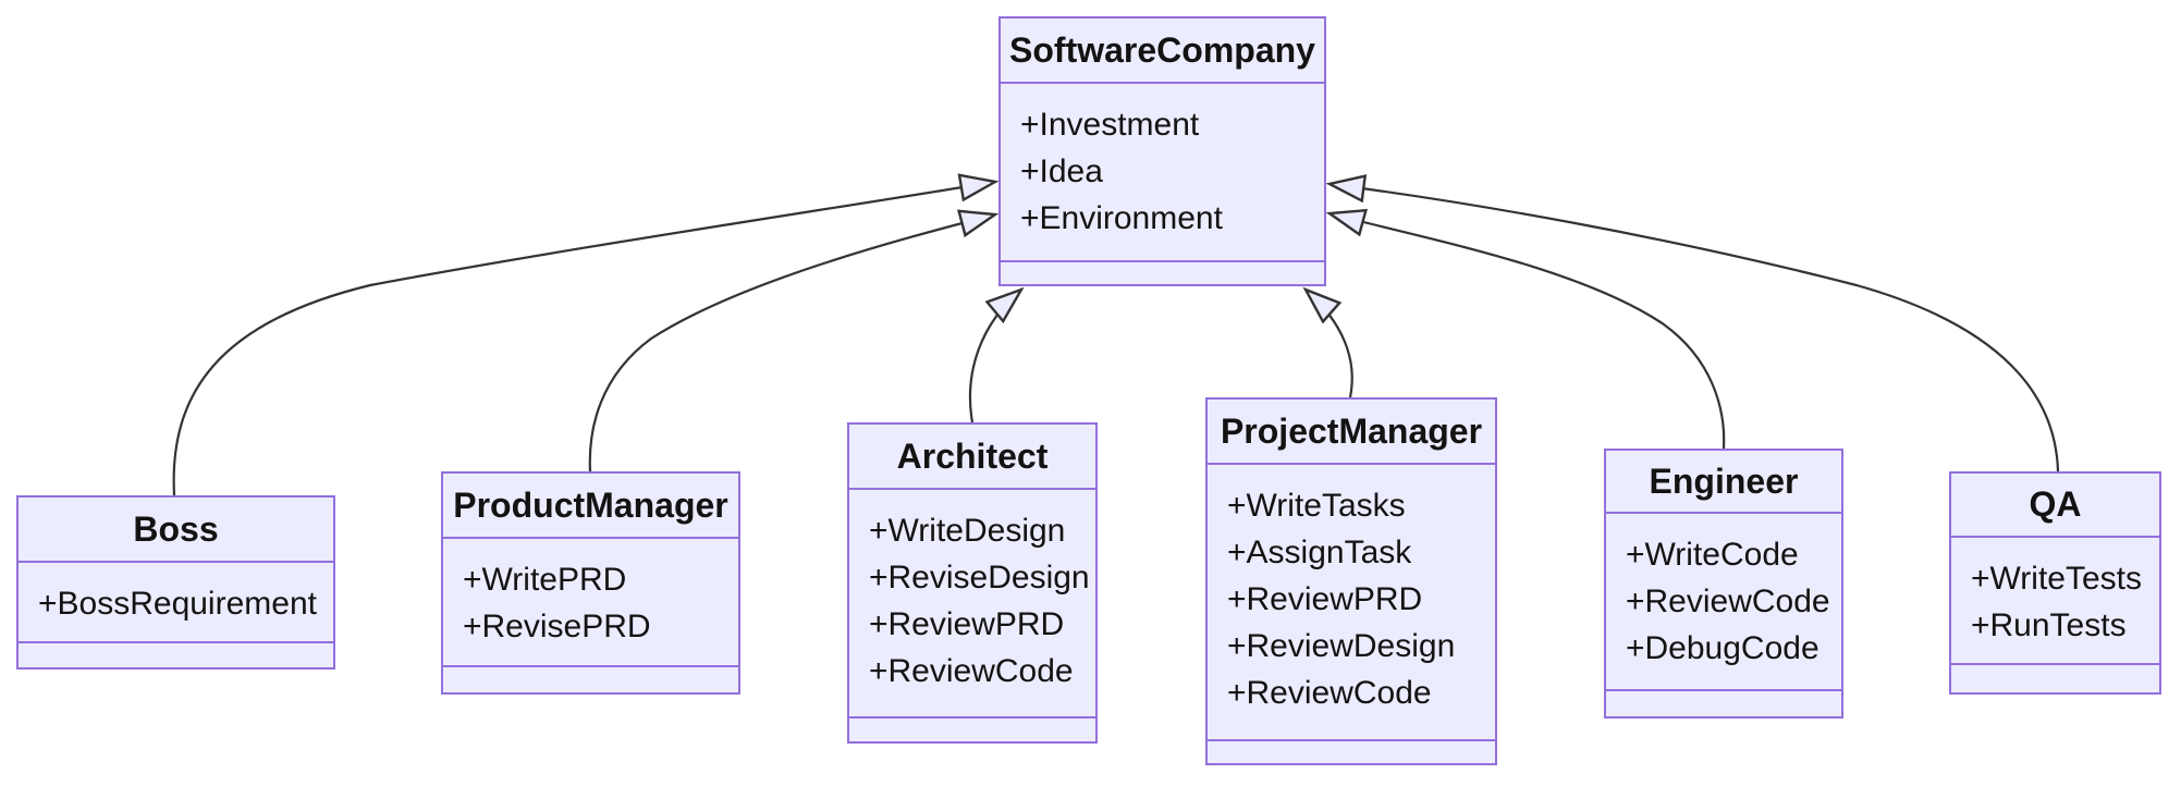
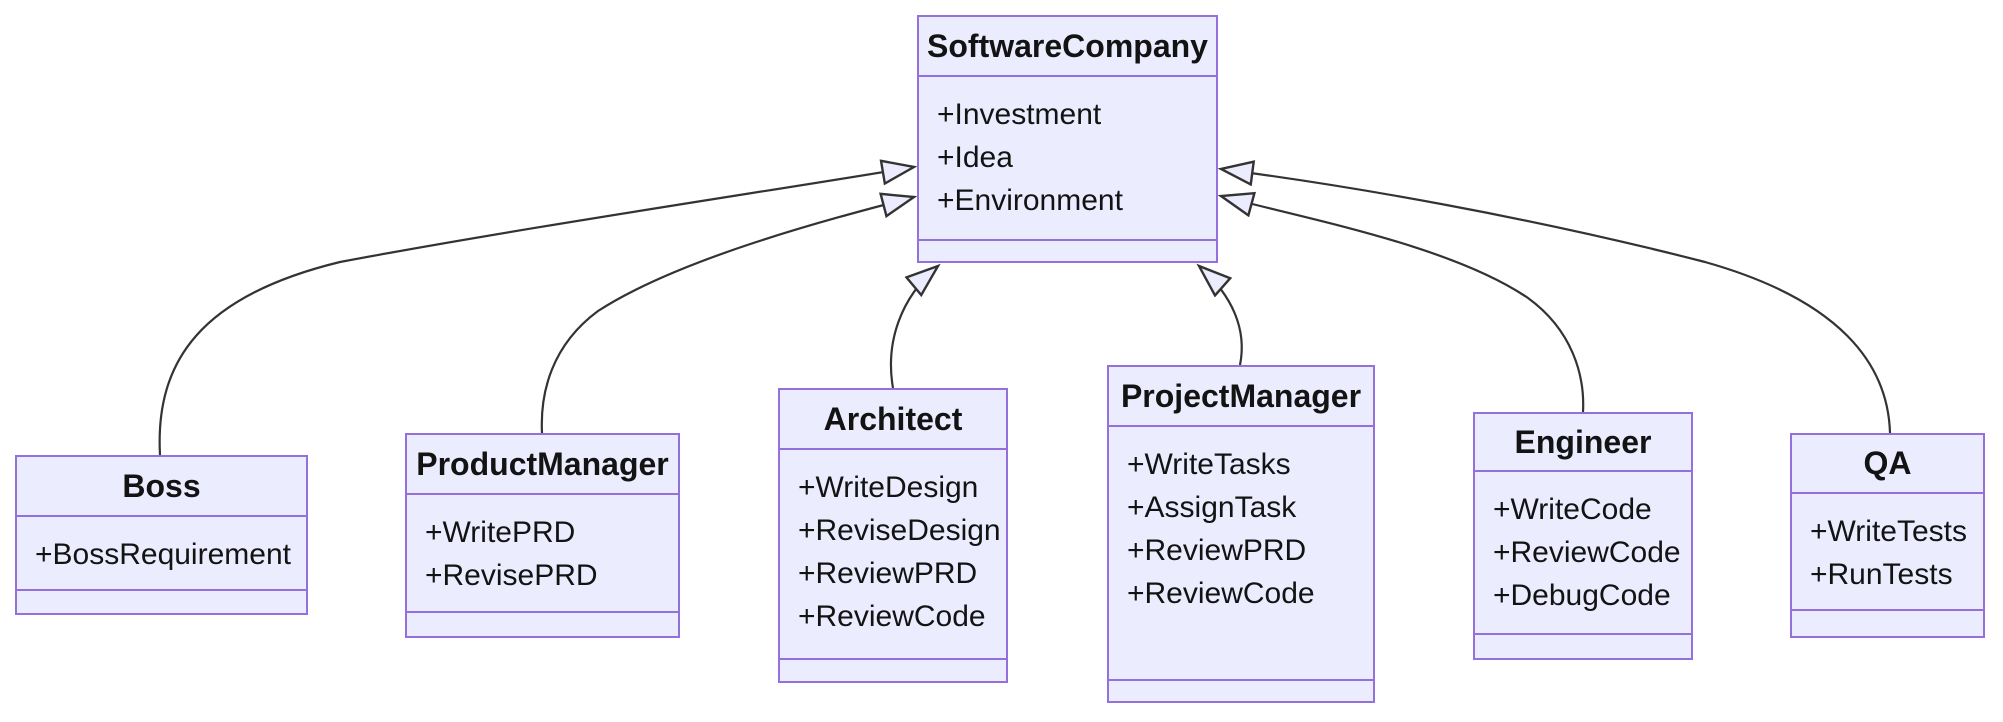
  SoftwareCompany
  +Investment
  +Idea
  +Environment
  Boss
  +BossRequirement
  ProductManager
  +WritePRD
  +RevisePRD
  Architect
  +WriteDesign
  +ReviseDesign
  +ReviewPRD
  +ReviewCode
  ProjectManager
  +WriteTasks
  +AssignTask
  +ReviewPRD
- +ReviewDesign
  +ReviewCode
  Engineer
  +WriteCode
  +ReviewCode
  +DebugCode
  QA
  +WriteTests
  +RunTests
